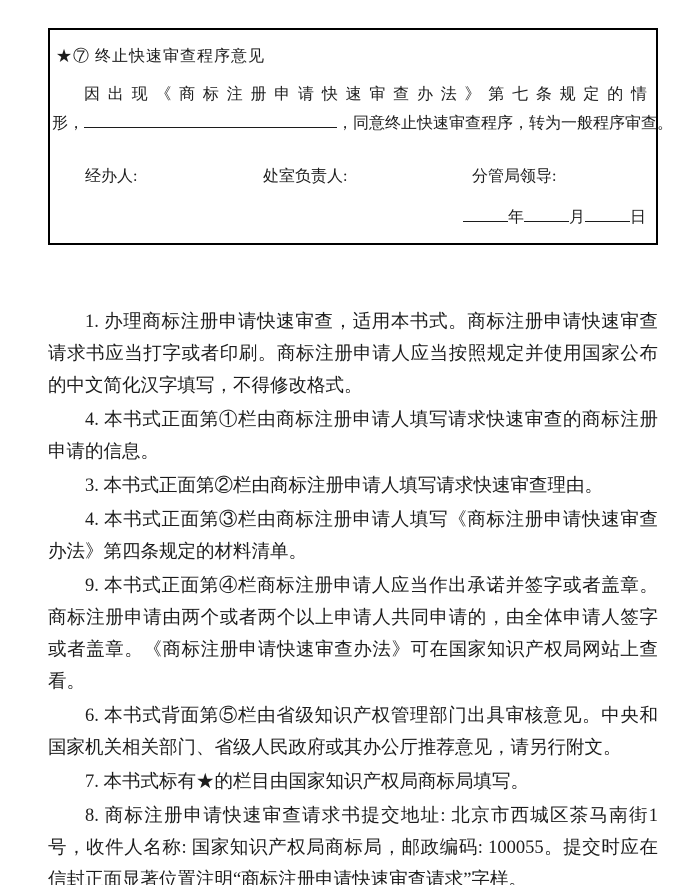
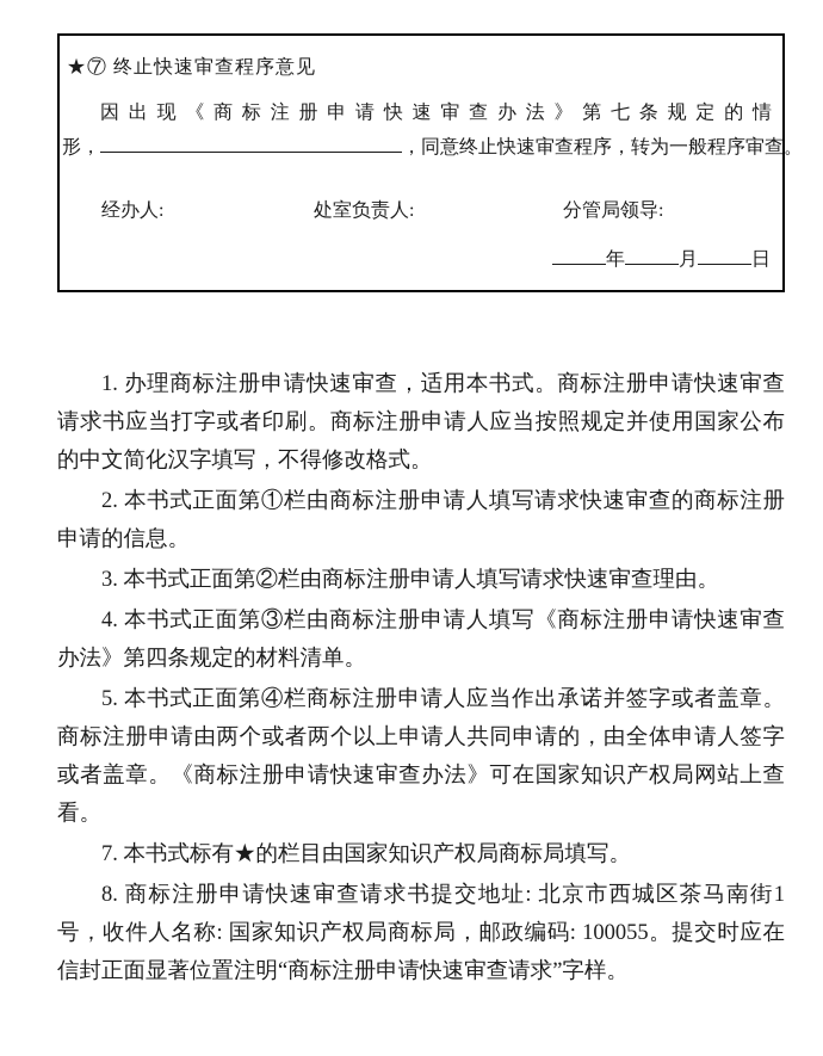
  ★⑦ 终止快速审查程序意见
  因出现《商标注册申请快速审查办法》第七条规定的情
  形， ，同意终止快速审查程序，转为一般程序审查。
  经办人:
  处室负责人:
  分管局领导:
  年 月 日
  1. 办理商标注册申请快速审查，适用本书式。商标注册申请快速审查请求书应当打字或者印刷。商标注册申请人应当按照规定并使用国家公布的中文简化汉字填写，不得修改格式。
- 4. 本书式正面第①栏由商标注册申请人填写请求快速审查的商标注册申请的信息。
+ 2. 本书式正面第①栏由商标注册申请人填写请求快速审查的商标注册申请的信息。
  3. 本书式正面第②栏由商标注册申请人填写请求快速审查理由。
  4. 本书式正面第③栏由商标注册申请人填写《商标注册申请快速审查办法》第四条规定的材料清单。
- 9. 本书式正面第④栏商标注册申请人应当作出承诺并签字或者盖章。商标注册申请由两个或者两个以上申请人共同申请的，由全体申请人签字或者盖章。《商标注册申请快速审查办法》可在国家知识产权局网站上查看。
+ 5. 本书式正面第④栏商标注册申请人应当作出承诺并签字或者盖章。商标注册申请由两个或者两个以上申请人共同申请的，由全体申请人签字或者盖章。《商标注册申请快速审查办法》可在国家知识产权局网站上查看。
- 6. 本书式背面第⑤栏由省级知识产权管理部门出具审核意见。中央和国家机关相关部门、省级人民政府或其办公厅推荐意见，请另行附文。
  7. 本书式标有★的栏目由国家知识产权局商标局填写。
  8. 商标注册申请快速审查请求书提交地址: 北京市西城区茶马南街1号，收件人名称: 国家知识产权局商标局，邮政编码: 100055。提交时应在信封正面显著位置注明“商标注册申请快速审查请求”字样。
